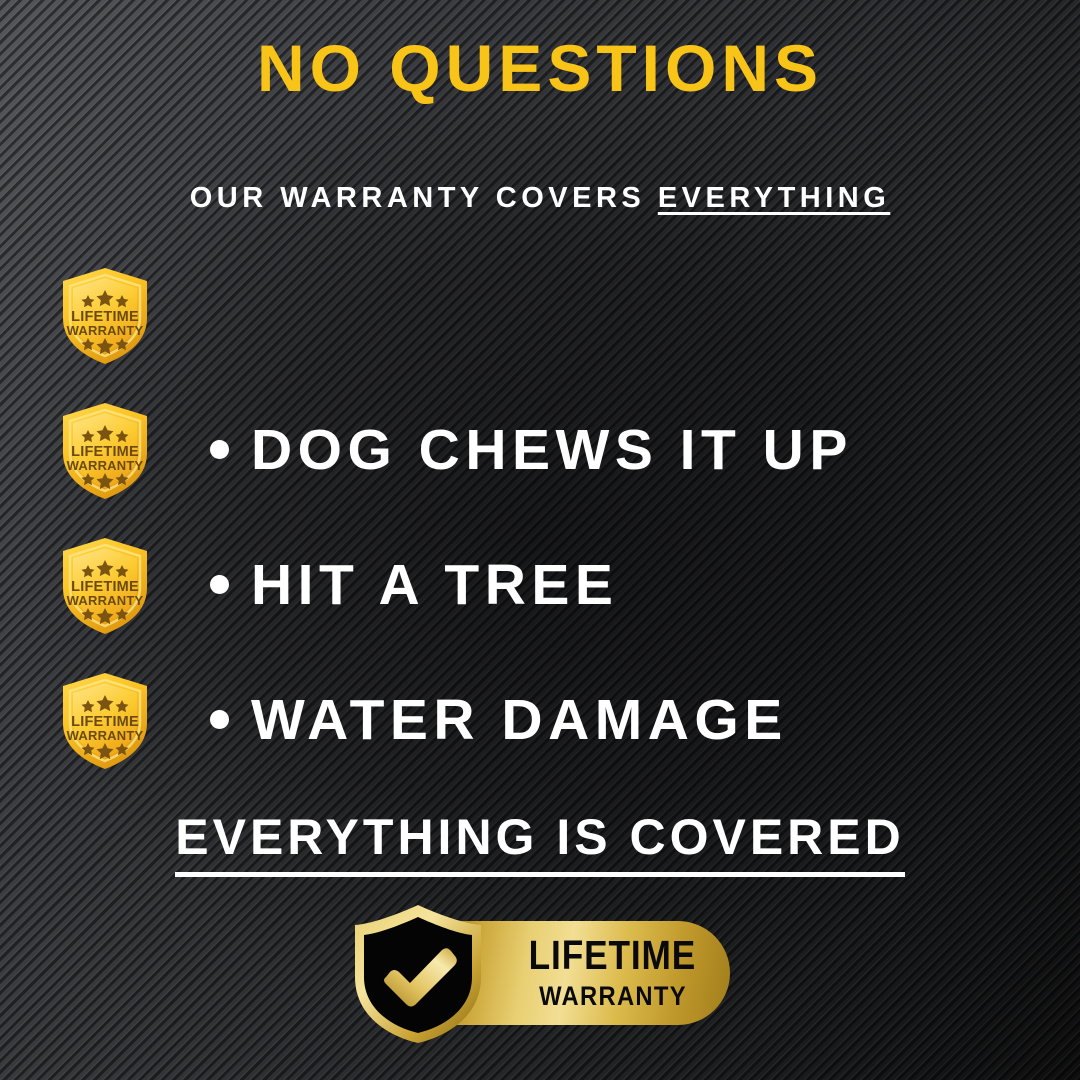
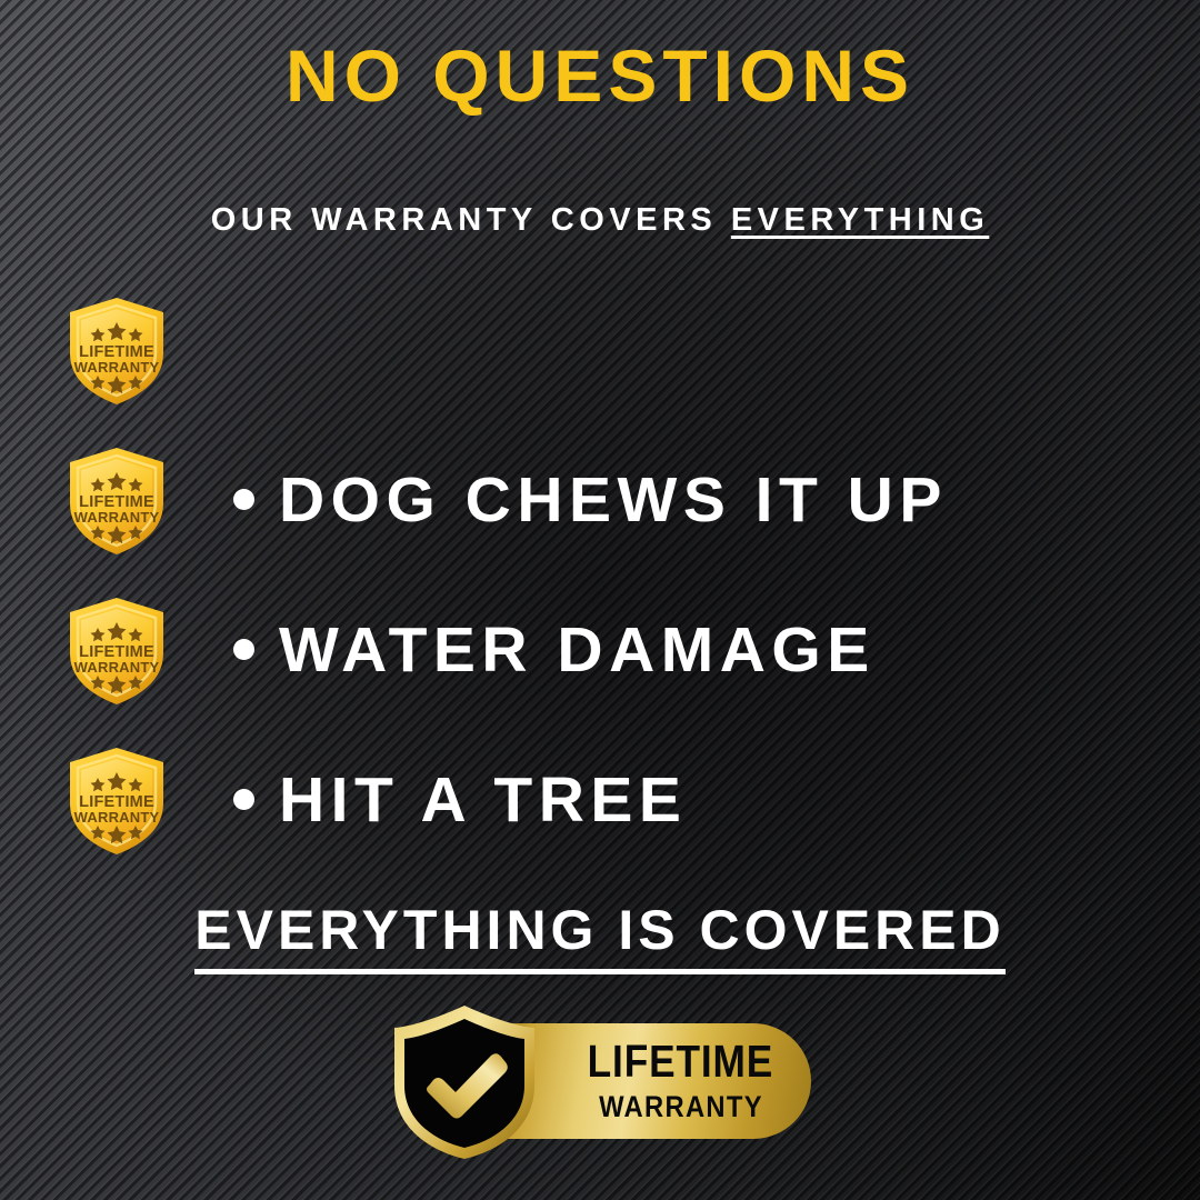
  NO QUESTIONS
  OUR WARRANTY COVERS EVERYTHING
  LIFETIME
  WARRANTY
  LIFETIME
  WARRANTY
  DOG CHEWS IT UP
  LIFETIME
  WARRANTY
- HIT A TREE
+ WATER DAMAGE
  LIFETIME
  WARRANTY
- WATER DAMAGE
+ HIT A TREE
  EVERYTHING IS COVERED
  LIFETIME
  WARRANTY
